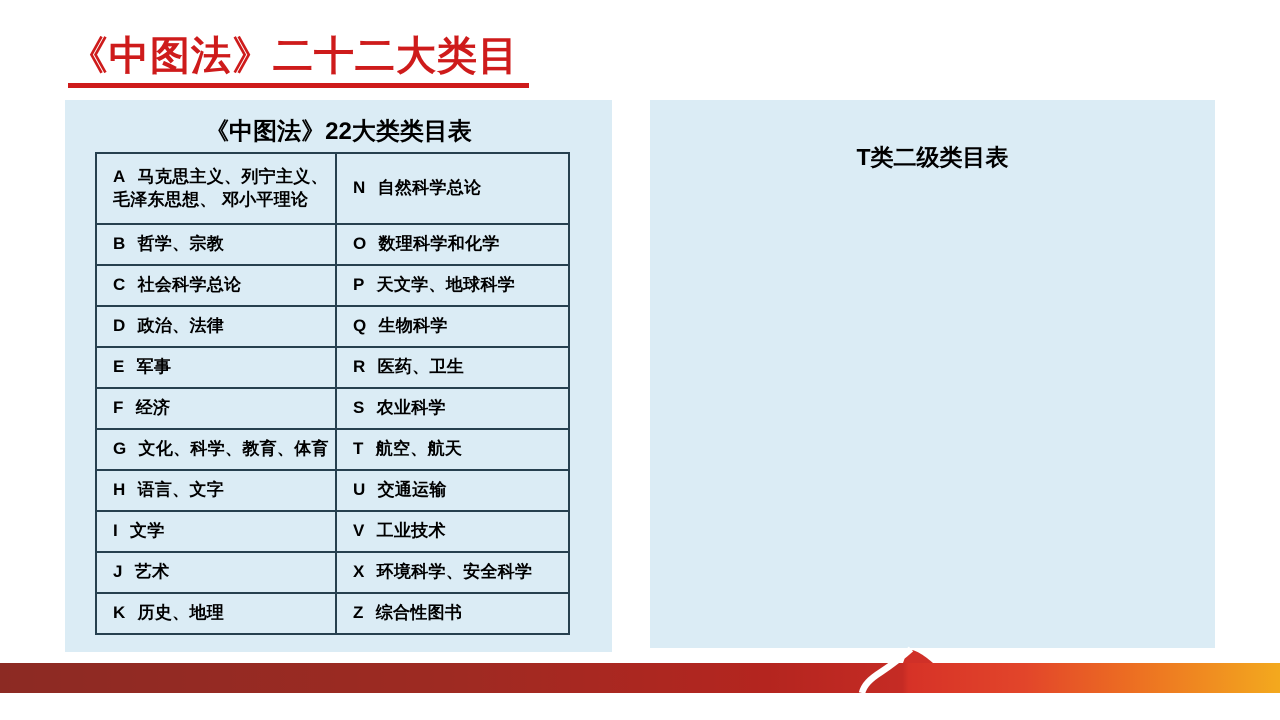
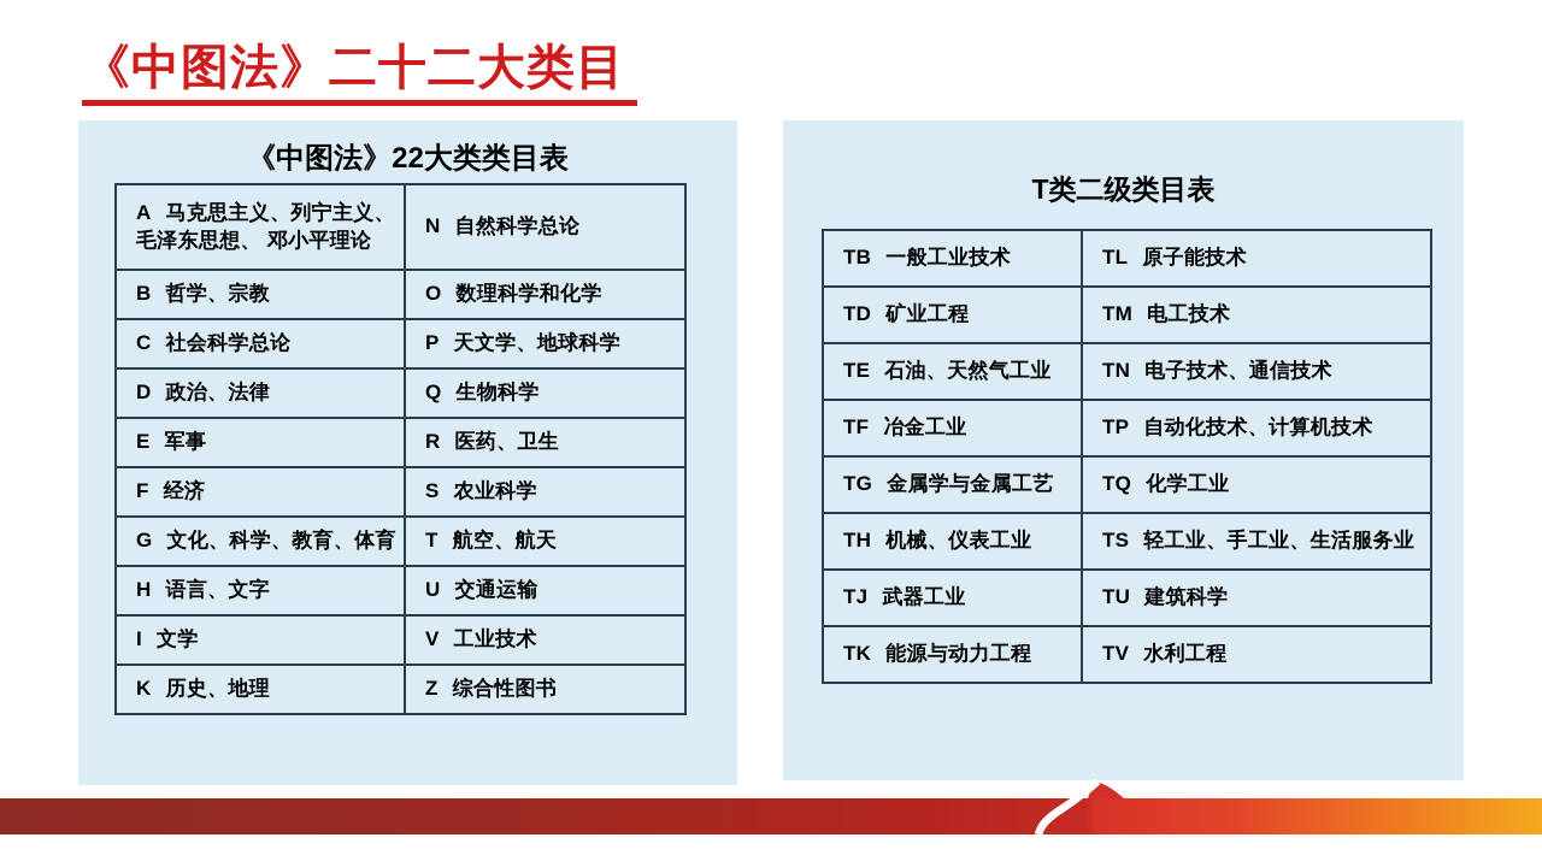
  《中图法》二十二大类目
  《中图法》22大类类目表
  A 马克思主义、列宁主义、毛泽东思想、 邓小平理论	N 自然科学总论
  B 哲学、宗教	O 数理科学和化学
  C 社会科学总论	P 天文学、地球科学
  D 政治、法律	Q 生物科学
  E 军事	R 医药、卫生
  F 经济	S 农业科学
  G 文化、科学、教育、体育	T 航空、航天
  H 语言、文字	U 交通运输
  I 文学	V 工业技术
- J 艺术	X 环境科学、安全科学
  K 历史、地理	Z 综合性图书
  T类二级类目表
+ TB 一般工业技术	TL 原子能技术
+ TD 矿业工程	TM 电工技术
+ TE 石油、天然气工业	TN 电子技术、通信技术
+ TF 冶金工业	TP 自动化技术、计算机技术
+ TG 金属学与金属工艺	TQ 化学工业
+ TH 机械、仪表工业	TS 轻工业、手工业、生活服务业
+ TJ 武器工业	TU 建筑科学
+ TK 能源与动力工程	TV 水利工程
